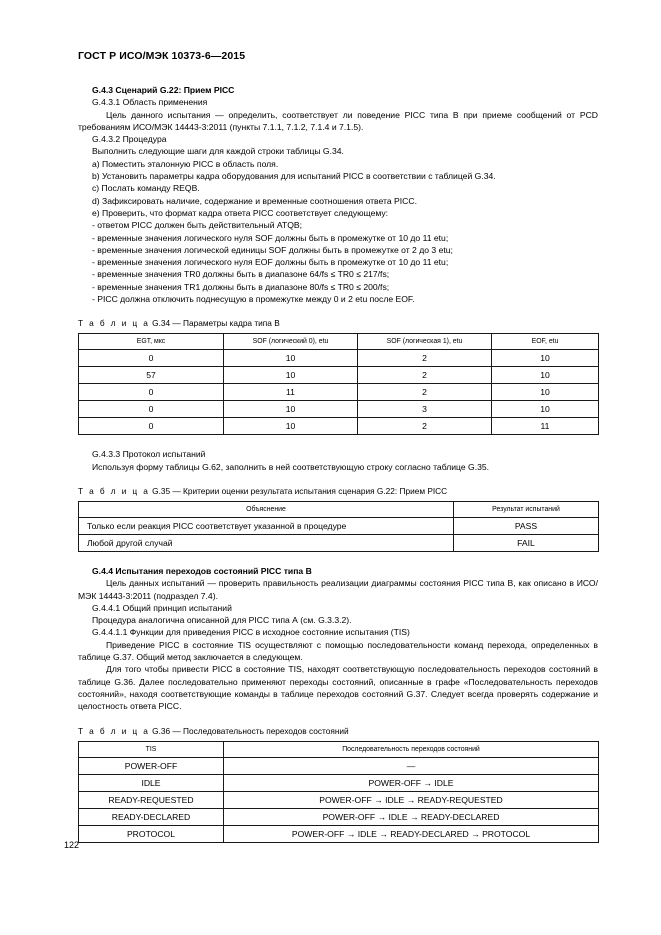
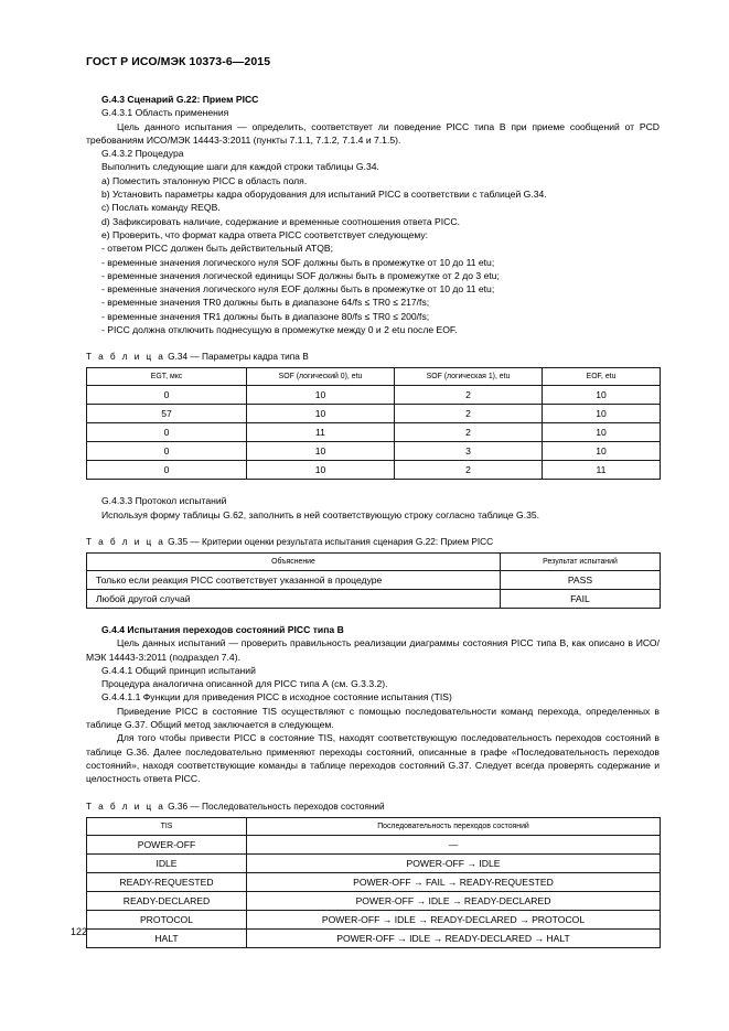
  ГОСТ Р ИСО/МЭК 10373-6—2015
  G.4.3 Сценарий G.22: Прием PICC
  G.4.3.1 Область применения
  Цель данного испытания — определить, соответствует ли поведение PICC типа В при приеме сообщений от PCD требованиям ИСО/МЭК 14443-3:2011 (пункты 7.1.1, 7.1.2, 7.1.4 и 7.1.5).
  G.4.3.2 Процедура
  Выполнить следующие шаги для каждой строки таблицы G.34.
  a) Поместить эталонную PICC в область поля.
  b) Установить параметры кадра оборудования для испытаний PICC в соответствии с таблицей G.34.
  c) Послать команду REQB.
  d) Зафиксировать наличие, содержание и временные соотношения ответа PICC.
  e) Проверить, что формат кадра ответа PICC соответствует следующему:
  - ответом PICC должен быть действительный ATQB;
  - временные значения логического нуля SOF должны быть в промежутке от 10 до 11 etu;
  - временные значения логической единицы SOF должны быть в промежутке от 2 до 3 etu;
  - временные значения логического нуля EOF должны быть в промежутке от 10 до 11 etu;
  - временные значения TR0 должны быть в диапазоне 64/fs ≤ TR0 ≤ 217/fs;
  - временные значения TR1 должны быть в диапазоне 80/fs ≤ TR0 ≤ 200/fs;
  - PICC должна отключить поднесущую в промежутке между 0 и 2 etu после EOF.
  Т а б л и ц а G.34 — Параметры кадра типа В
  0	10	2	10
  57	10	2	10
  0	11	2	10
  0	10	3	10
  0	10	2	11
  G.4.3.3 Протокол испытаний
  Используя форму таблицы G.62, заполнить в ней соответствующую строку согласно таблице G.35.
  Т а б л и ц а G.35 — Критерии оценки результата испытания сценария G.22: Прием PICC
  Только если реакция PICC соответствует указанной в процедуре	PASS
  Любой другой случай	FAIL
  G.4.4 Испытания переходов состояний PICC типа В
  Цель данных испытаний — проверить правильность реализации диаграммы состояния PICC типа В, как описано в ИСО/МЭК 14443-3:2011 (подраздел 7.4).
  G.4.4.1 Общий принцип испытаний
  Процедура аналогична описанной для PICC типа А (см. G.3.3.2).
  G.4.4.1.1 Функции для приведения PICC в исходное состояние испытания (TIS)
  Приведение PICC в состояние TIS осуществляют с помощью последовательности команд перехода, определенных в таблице G.37. Общий метод заключается в следующем.
  Для того чтобы привести PICC в состояние TIS, находят соответствующую последовательность переходов состояний в таблице G.36. Далее последовательно применяют переходы состояний, описанные в графе «Последовательность переходов состояний», находя соответствующие команды в таблице переходов состояний G.37. Следует всегда проверять содержание и целостность ответа PICC.
  Т а б л и ц а G.36 — Последовательность переходов состояний
  POWER-OFF	—
  IDLE	POWER-OFF → IDLE
- READY-REQUESTED	POWER-OFF → IDLE → READY-REQUESTED
+ READY-REQUESTED	POWER-OFF → FAIL → READY-REQUESTED
  READY-DECLARED	POWER-OFF → IDLE → READY-DECLARED
  PROTOCOL	POWER-OFF → IDLE → READY-DECLARED → PROTOCOL
+ HALT	POWER-OFF → IDLE → READY-DECLARED → HALT
  122
